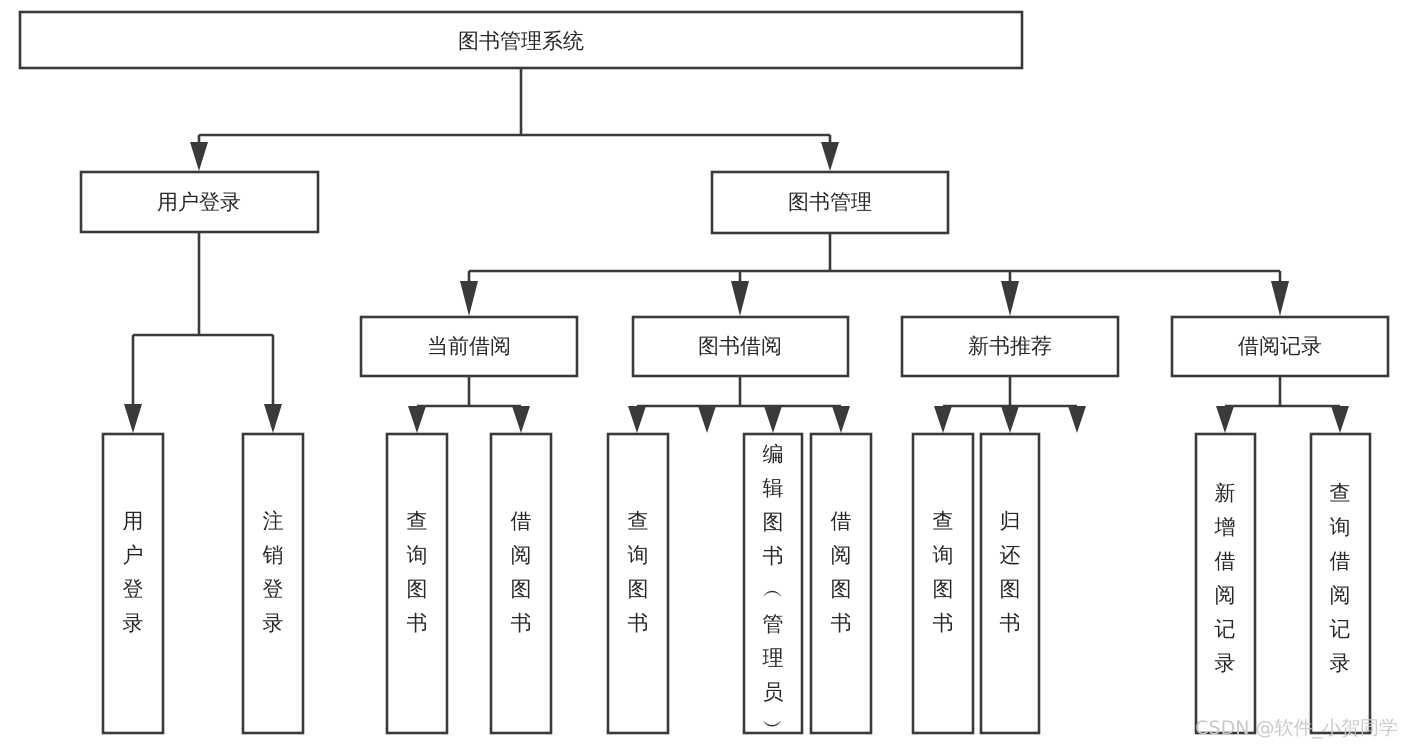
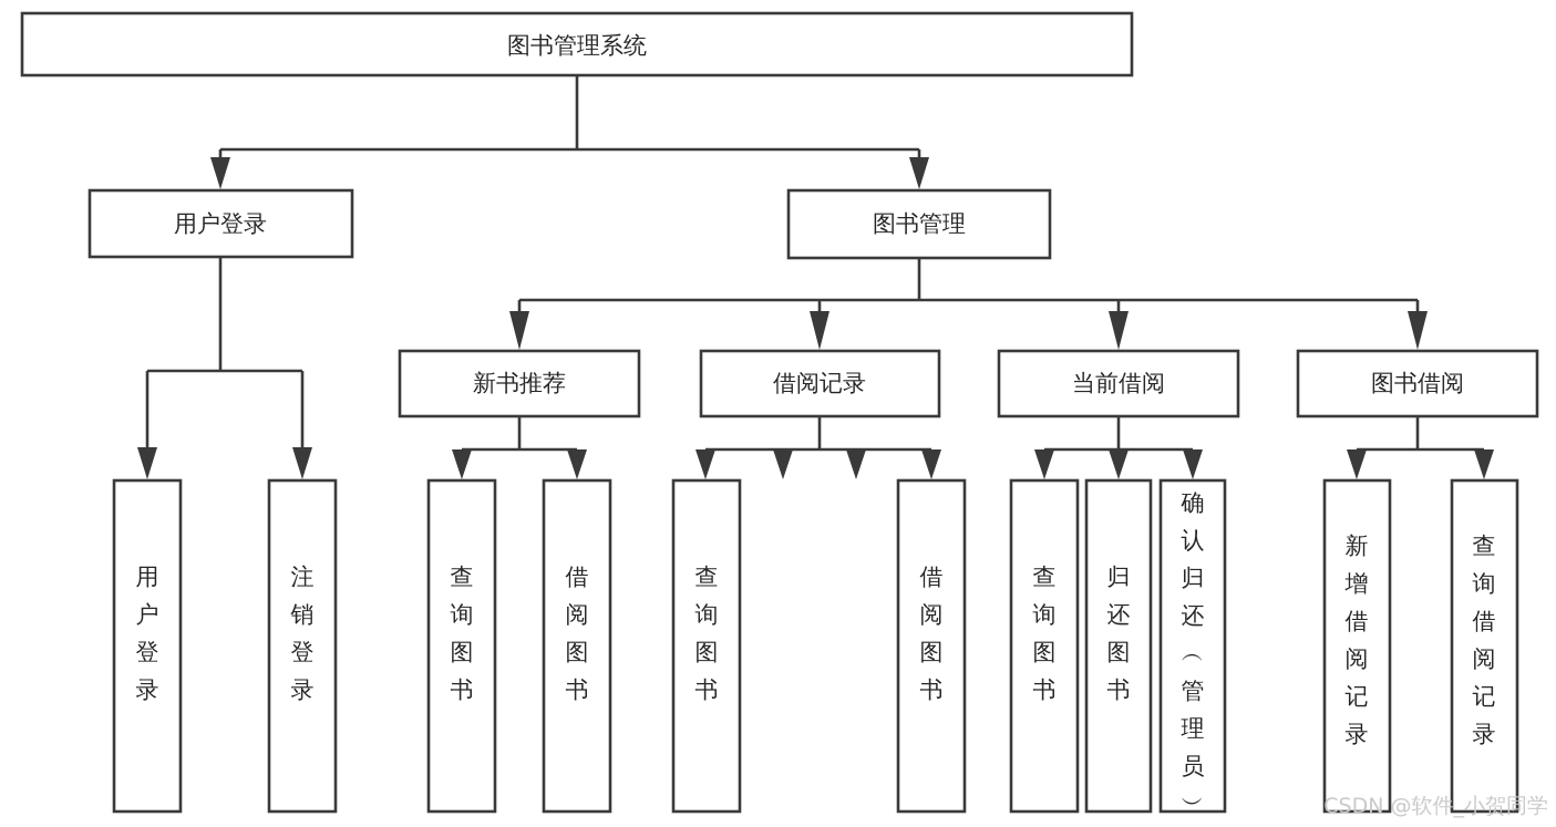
  图书管理系统
  用户登录
  图书管理
- 当前借阅
+ 新书推荐
- 图书借阅
+ 借阅记录
- 新书推荐
+ 当前借阅
- 借阅记录
+ 图书借阅
  用户登录
  注销登录
  查询图书
  借阅图书
  查询图书
- 编辑图书 ︵ 管理员 ︶
  借阅图书
  查询图书
  归还图书
+ 确认归还 ︵ 管理员 ︶
  新增借阅记录
  查询借阅记录
  CSDN @软件_小贺同学
